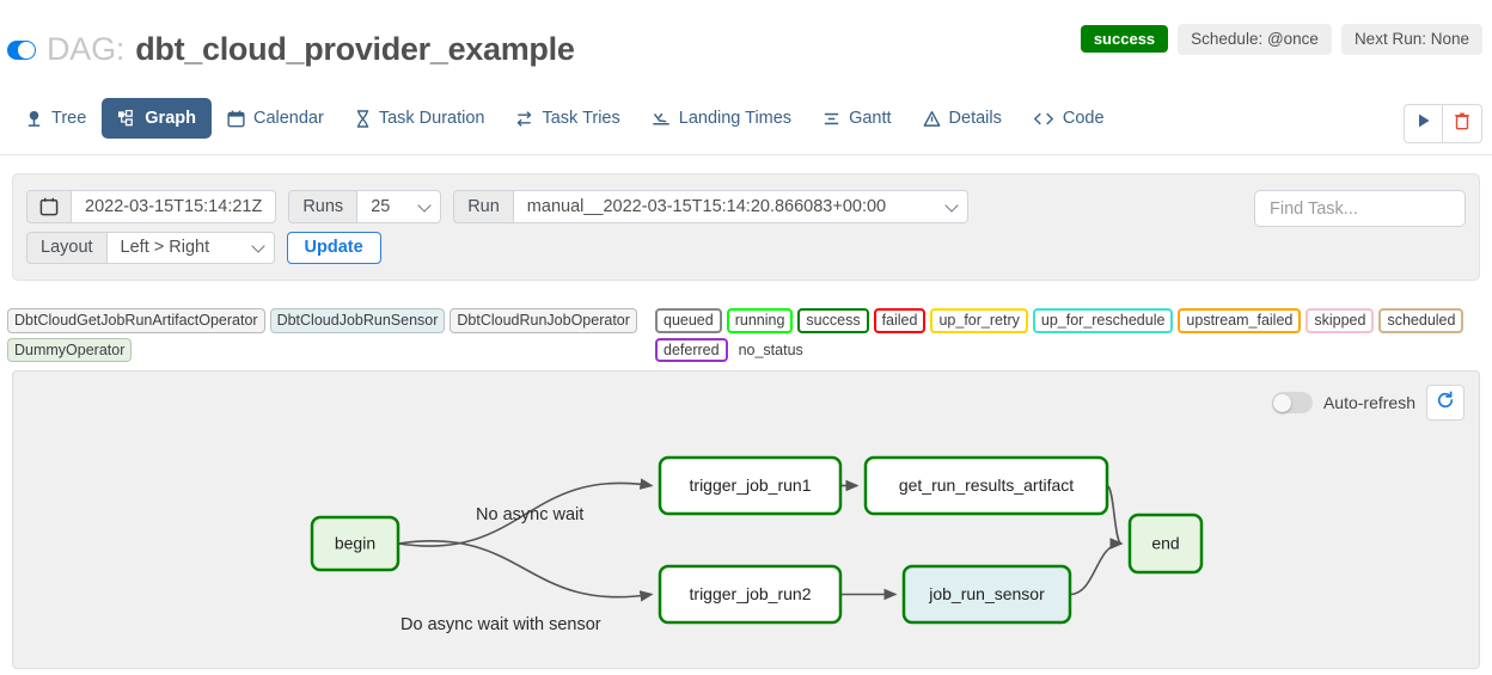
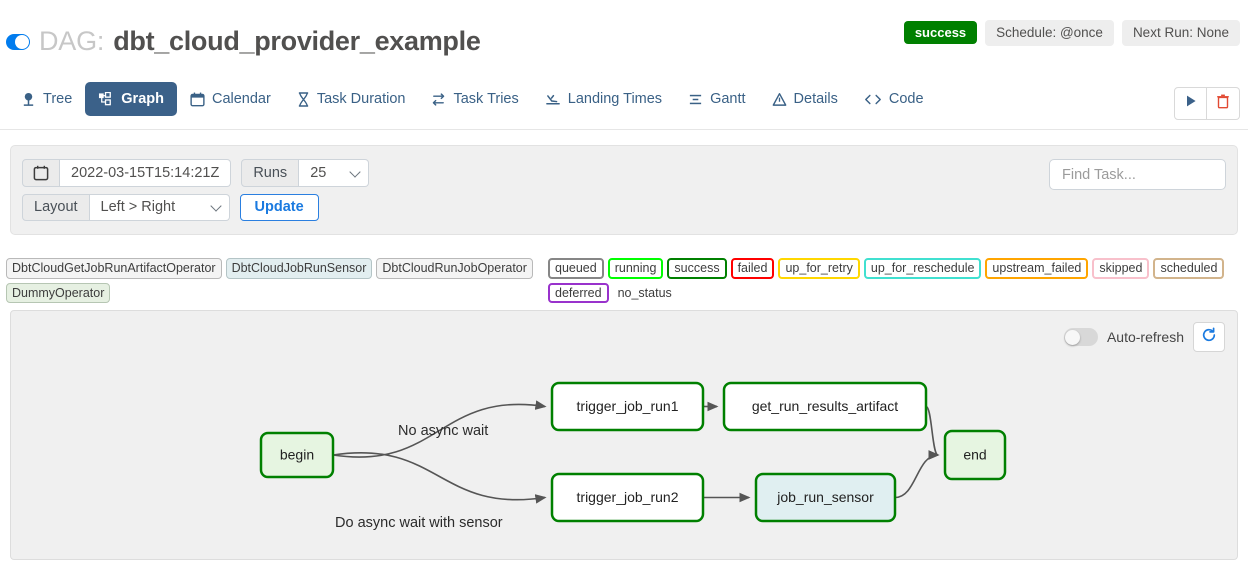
  DAG:
  dbt_cloud_provider_example
  success
  Schedule: @once
  Next Run: None
  Tree
  Graph
  Calendar
  Task Duration
  Task Tries
  Landing Times
  Gantt
  Details
  Code
  2022-03-15T15:14:21Z
  Runs
  25
- Run
- manual__2022-03-15T15:14:20.866083+00:00
  Layout
  Left > Right
  Update
  Find Task...
  DbtCloudGetJobRunArtifactOperator DbtCloudJobRunSensor DbtCloudRunJobOperatorDummyOperator
  queued running success failed up_for_retry up_for_reschedule upstream_failed skipped scheduleddeferred no_status
  Auto-refresh
  No async wait
  Do async wait with sensor
  begin
  trigger_job_run1
  get_run_results_artifact
  trigger_job_run2
  job_run_sensor
  end
